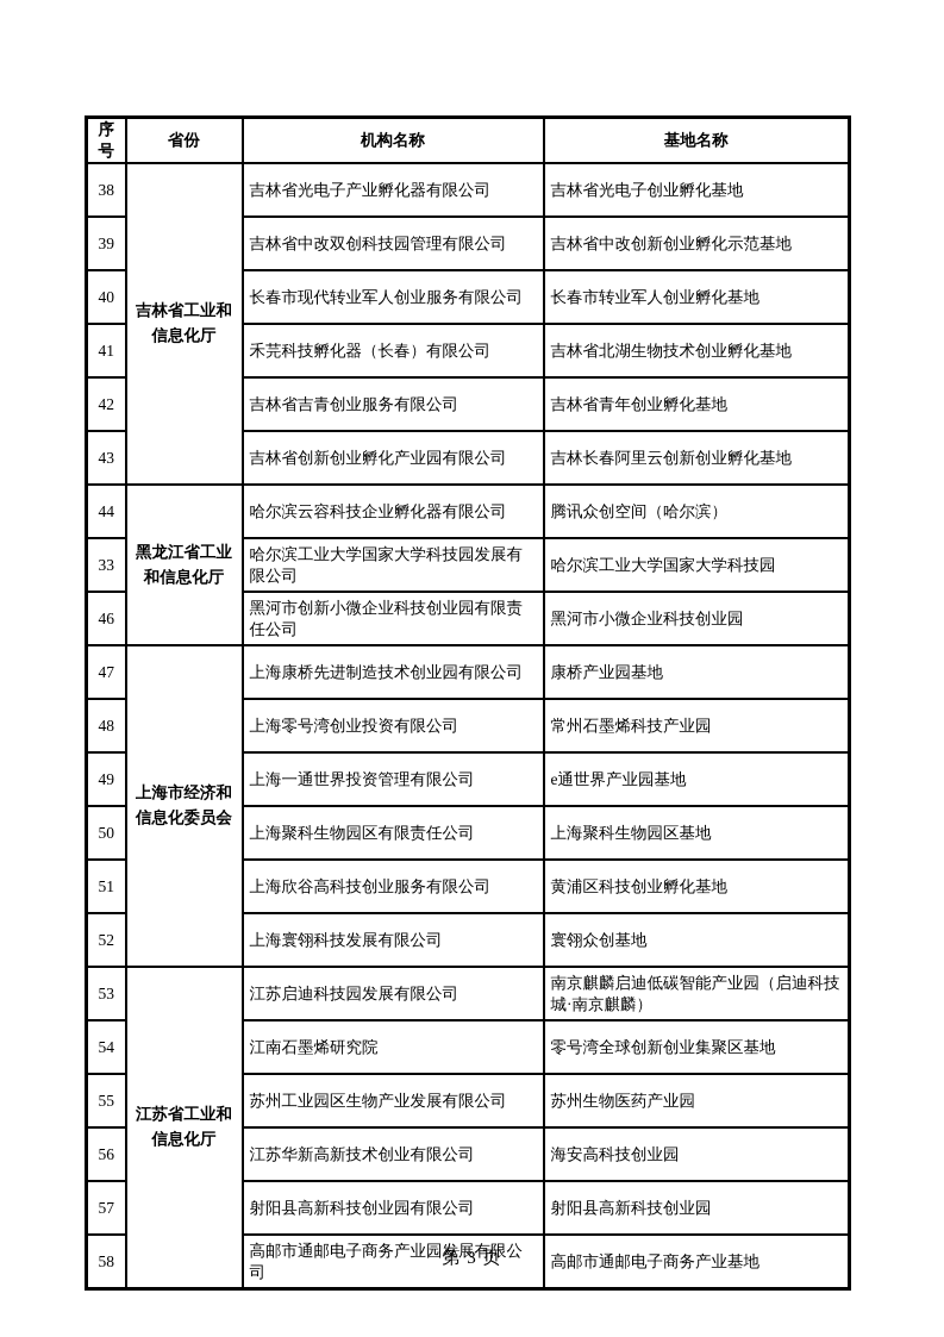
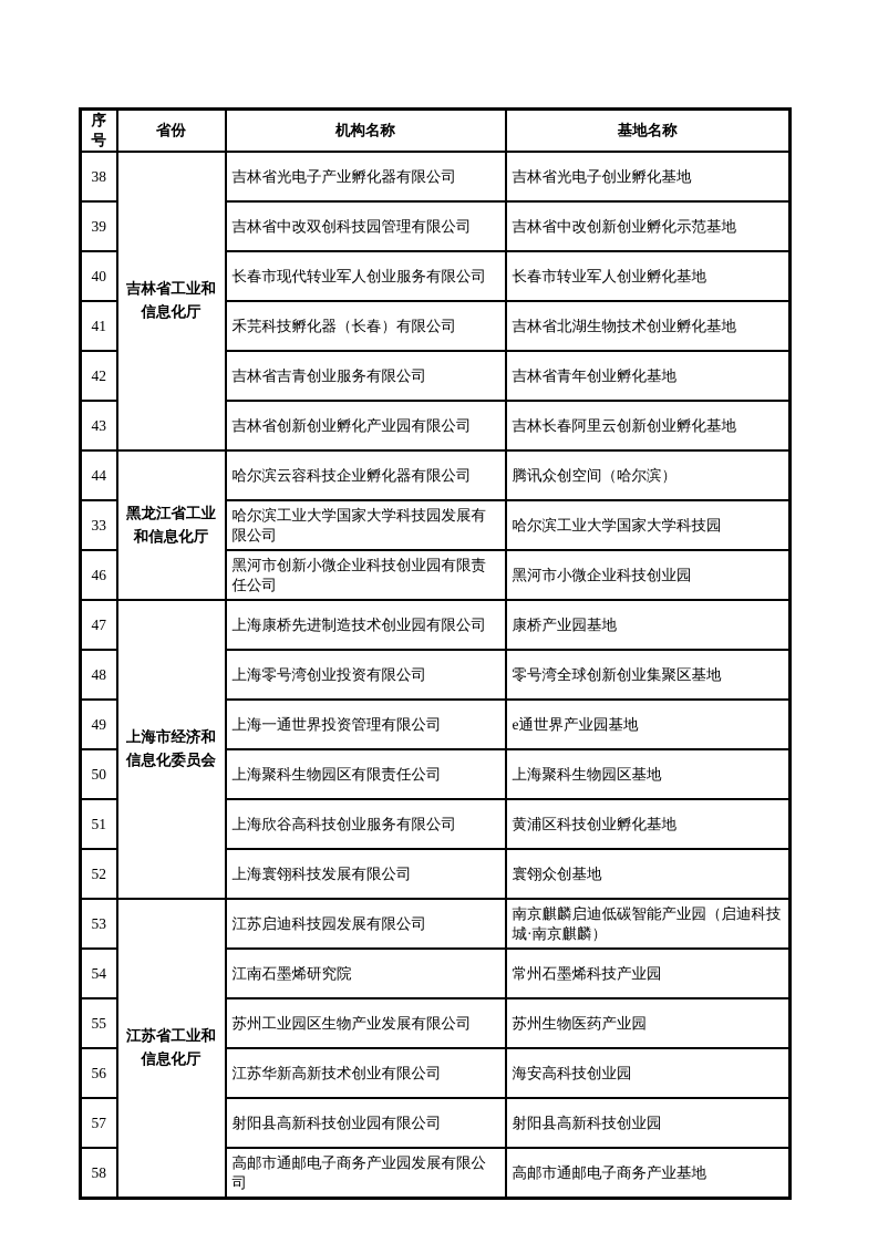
  序号	省份	机构名称	基地名称
  38	吉林省工业和信息化厅	吉林省光电子产业孵化器有限公司	吉林省光电子创业孵化基地
  39	吉林省中改双创科技园管理有限公司	吉林省中改创新创业孵化示范基地
  40	长春市现代转业军人创业服务有限公司	长春市转业军人创业孵化基地
  41	禾芫科技孵化器（长春）有限公司	吉林省北湖生物技术创业孵化基地
  42	吉林省吉青创业服务有限公司	吉林省青年创业孵化基地
  43	吉林省创新创业孵化产业园有限公司	吉林长春阿里云创新创业孵化基地
  44	黑龙江省工业和信息化厅	哈尔滨云容科技企业孵化器有限公司	腾讯众创空间（哈尔滨）
  33	哈尔滨工业大学国家大学科技园发展有限公司	哈尔滨工业大学国家大学科技园
  46	黑河市创新小微企业科技创业园有限责任公司	黑河市小微企业科技创业园
  47	上海市经济和信息化委员会	上海康桥先进制造技术创业园有限公司	康桥产业园基地
- 48	上海零号湾创业投资有限公司	常州石墨烯科技产业园
+ 48	上海零号湾创业投资有限公司	零号湾全球创新创业集聚区基地
  49	上海一通世界投资管理有限公司	e通世界产业园基地
  50	上海聚科生物园区有限责任公司	上海聚科生物园区基地
  51	上海欣谷高科技创业服务有限公司	黄浦区科技创业孵化基地
  52	上海寰翎科技发展有限公司	寰翎众创基地
  53	江苏省工业和信息化厅	江苏启迪科技园发展有限公司	南京麒麟启迪低碳智能产业园（启迪科技城·南京麒麟）
- 54	江南石墨烯研究院	零号湾全球创新创业集聚区基地
+ 54	江南石墨烯研究院	常州石墨烯科技产业园
  55	苏州工业园区生物产业发展有限公司	苏州生物医药产业园
  56	江苏华新高新技术创业有限公司	海安高科技创业园
  57	射阳县高新科技创业园有限公司	射阳县高新科技创业园
  58	高邮市通邮电子商务产业园发展有限公司	高邮市通邮电子商务产业基地
- 第 3 页
